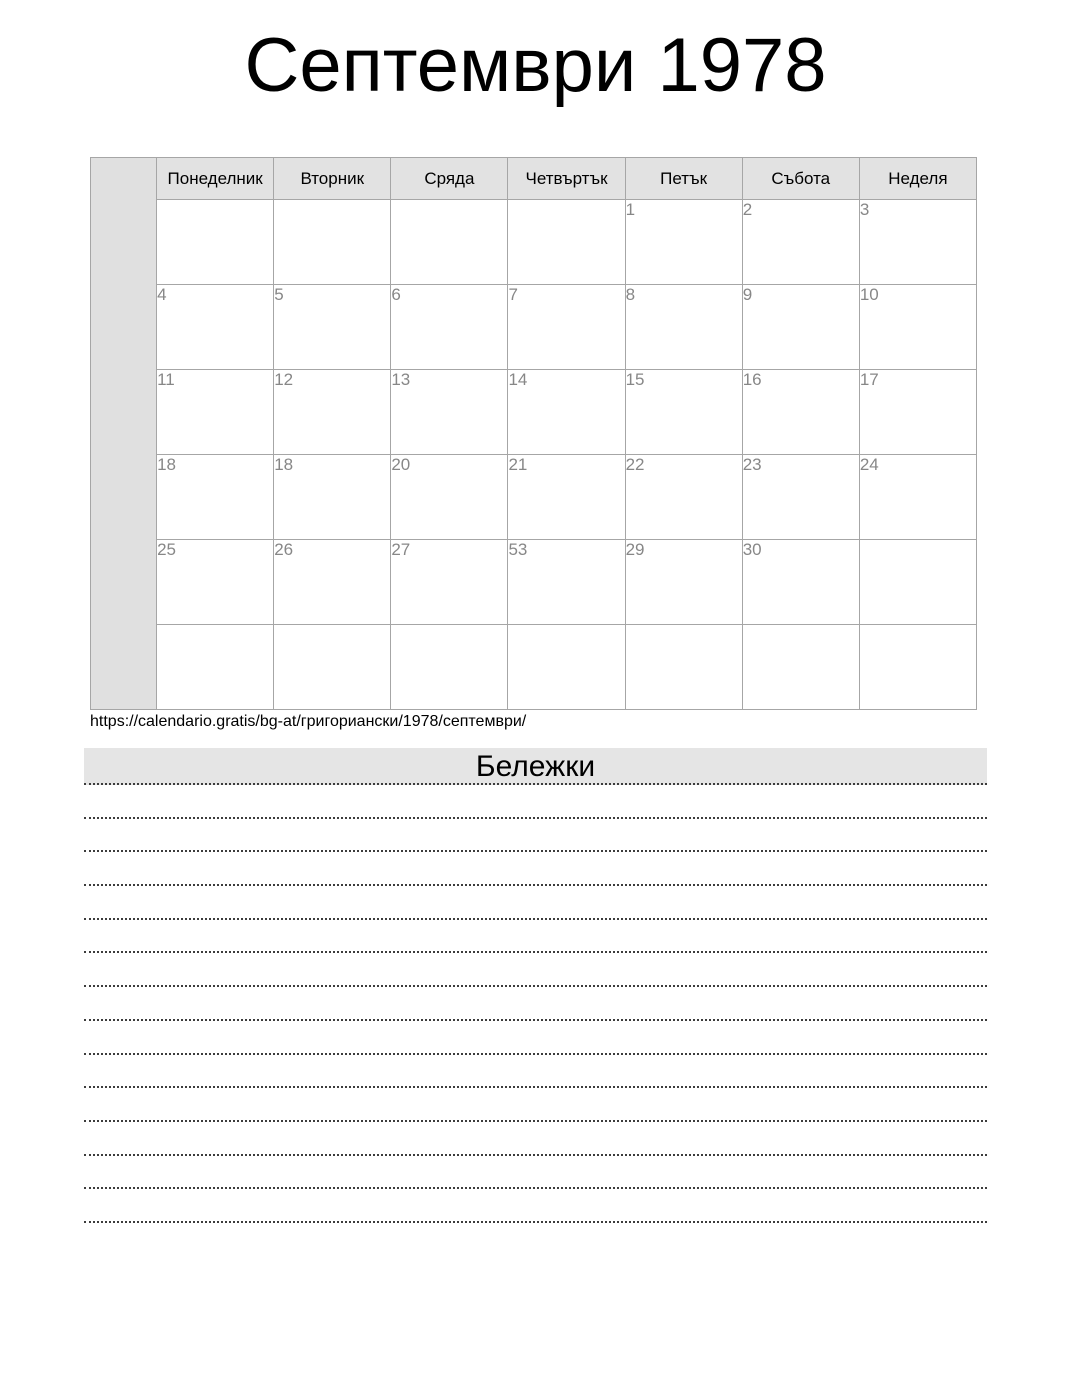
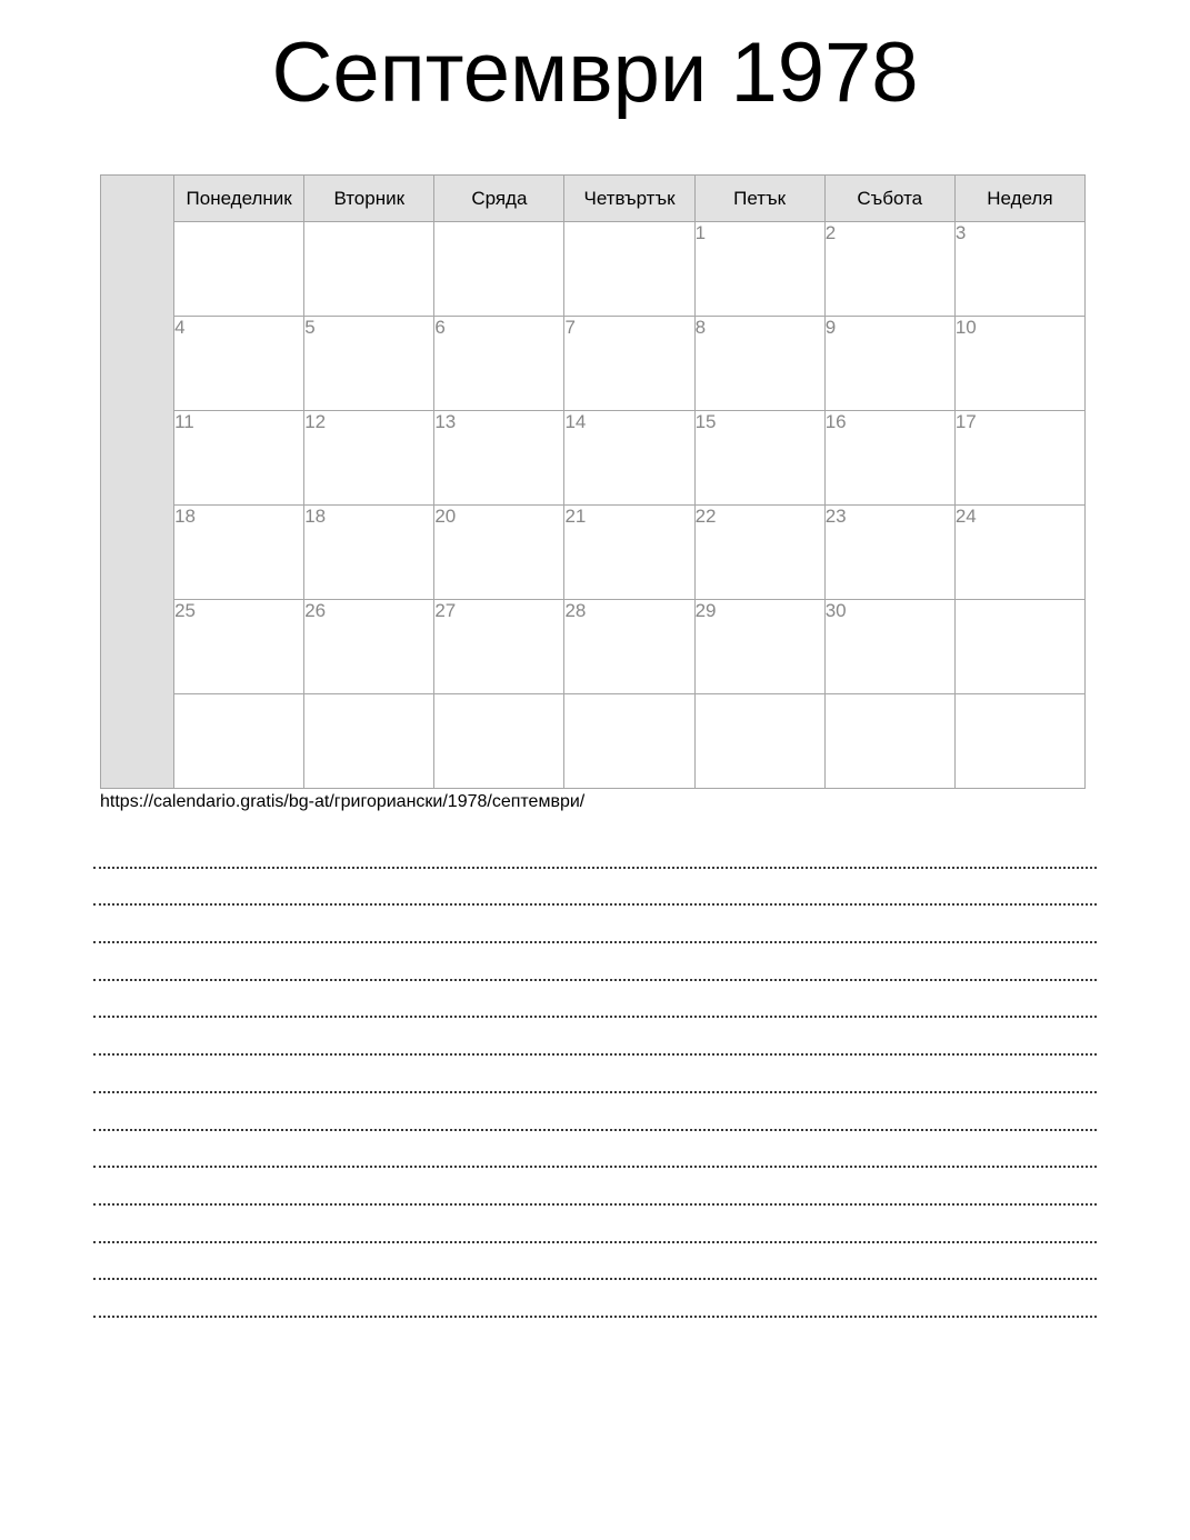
  Септември 1978
  	Понеделник	Вторник	Сряда	Четвъртък	Петък	Събота	Неделя
  				1	2	3
  4	5	6	7	8	9	10
  11	12	13	14	15	16	17
  18	18	20	21	22	23	24
- 25	26	27	53	29	30
+ 25	26	27	28	29	30
  https://calendario.gratis/bg-at/григориански/1978/септември/
- Бележки
